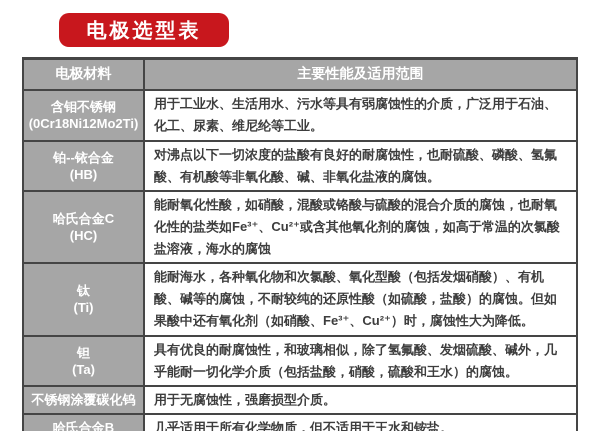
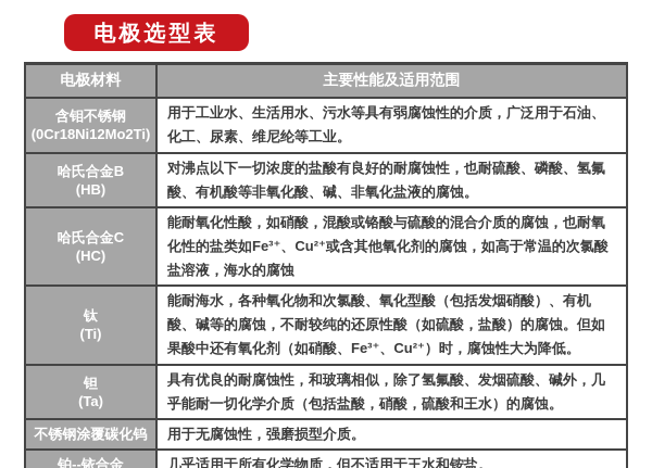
  电极选型表
  电极材料	主要性能及适用范围
  含钼不锈钢 (0Cr18Ni12Mo2Ti)	用于工业水、生活用水、污水等具有弱腐蚀性的介质，广泛用于石油、化工、尿素、维尼纶等工业。
- 铂--铱合金 (HB)	对沸点以下一切浓度的盐酸有良好的耐腐蚀性，也耐硫酸、磷酸、氢氟酸、有机酸等非氧化酸、碱、非氧化盐液的腐蚀。
+ 哈氏合金B (HB)	对沸点以下一切浓度的盐酸有良好的耐腐蚀性，也耐硫酸、磷酸、氢氟酸、有机酸等非氧化酸、碱、非氧化盐液的腐蚀。
  哈氏合金C (HC)	能耐氧化性酸，如硝酸，混酸或铬酸与硫酸的混合介质的腐蚀，也耐氧化性的盐类如Fe³⁺、Cu²⁺或含其他氧化剂的腐蚀，如高于常温的次氯酸盐溶液，海水的腐蚀
  钛 (Ti)	能耐海水，各种氧化物和次氯酸、氧化型酸（包括发烟硝酸）、有机酸、碱等的腐蚀，不耐较纯的还原性酸（如硫酸，盐酸）的腐蚀。但如果酸中还有氧化剂（如硝酸、Fe³⁺、Cu²⁺）时，腐蚀性大为降低。
  钽 (Ta)	具有优良的耐腐蚀性，和玻璃相似，除了氢氟酸、发烟硫酸、碱外，几乎能耐一切化学介质（包括盐酸，硝酸，硫酸和王水）的腐蚀。
  不锈钢涂覆碳化钨	用于无腐蚀性，强磨损型介质。
- 哈氏合金B	几乎适用于所有化学物质，但不适用于王水和铵盐。
+ 铂--铱合金	几乎适用于所有化学物质，但不适用于王水和铵盐。
